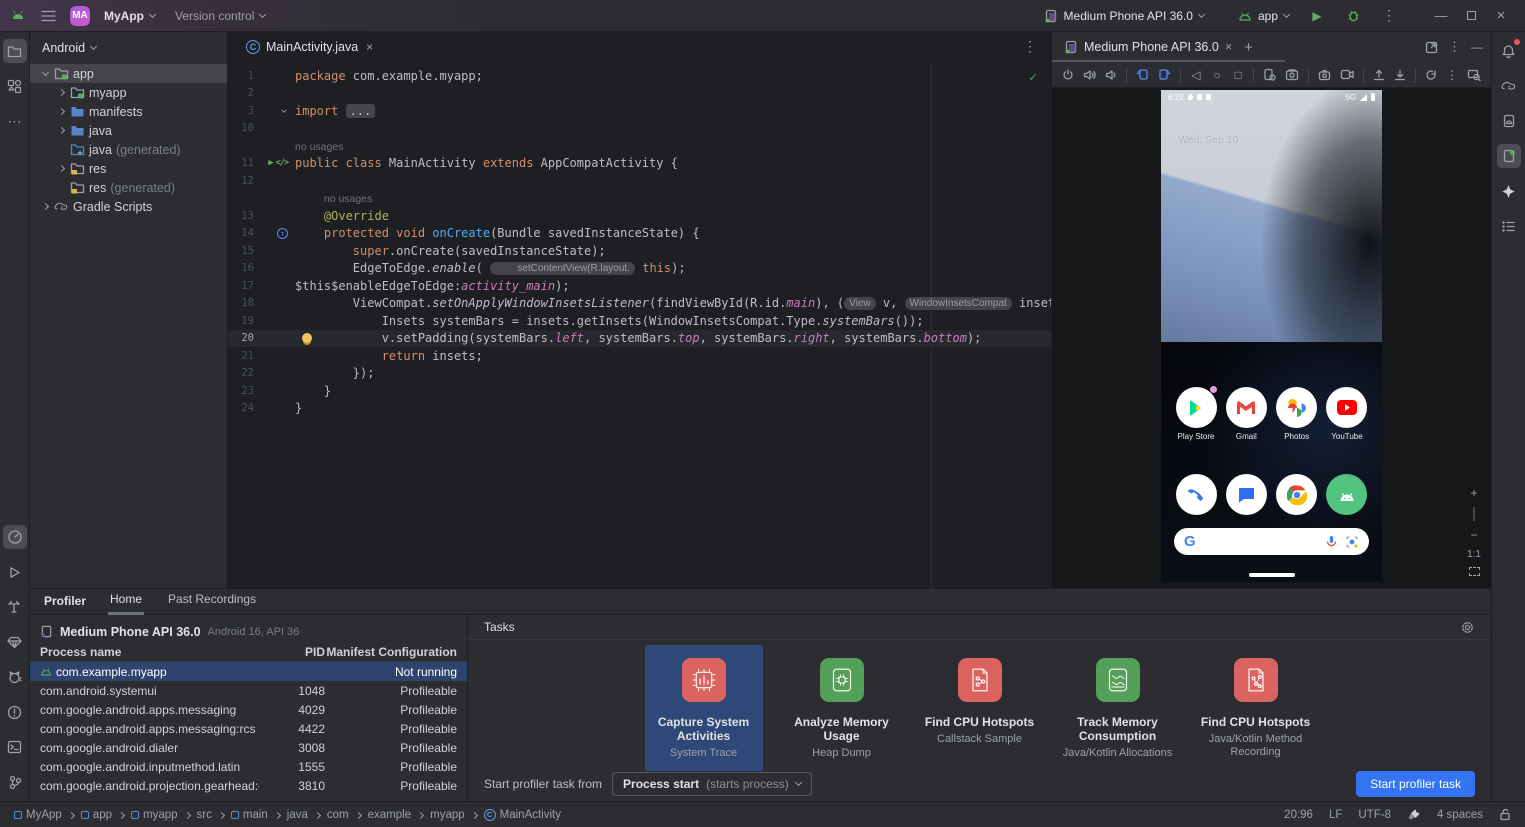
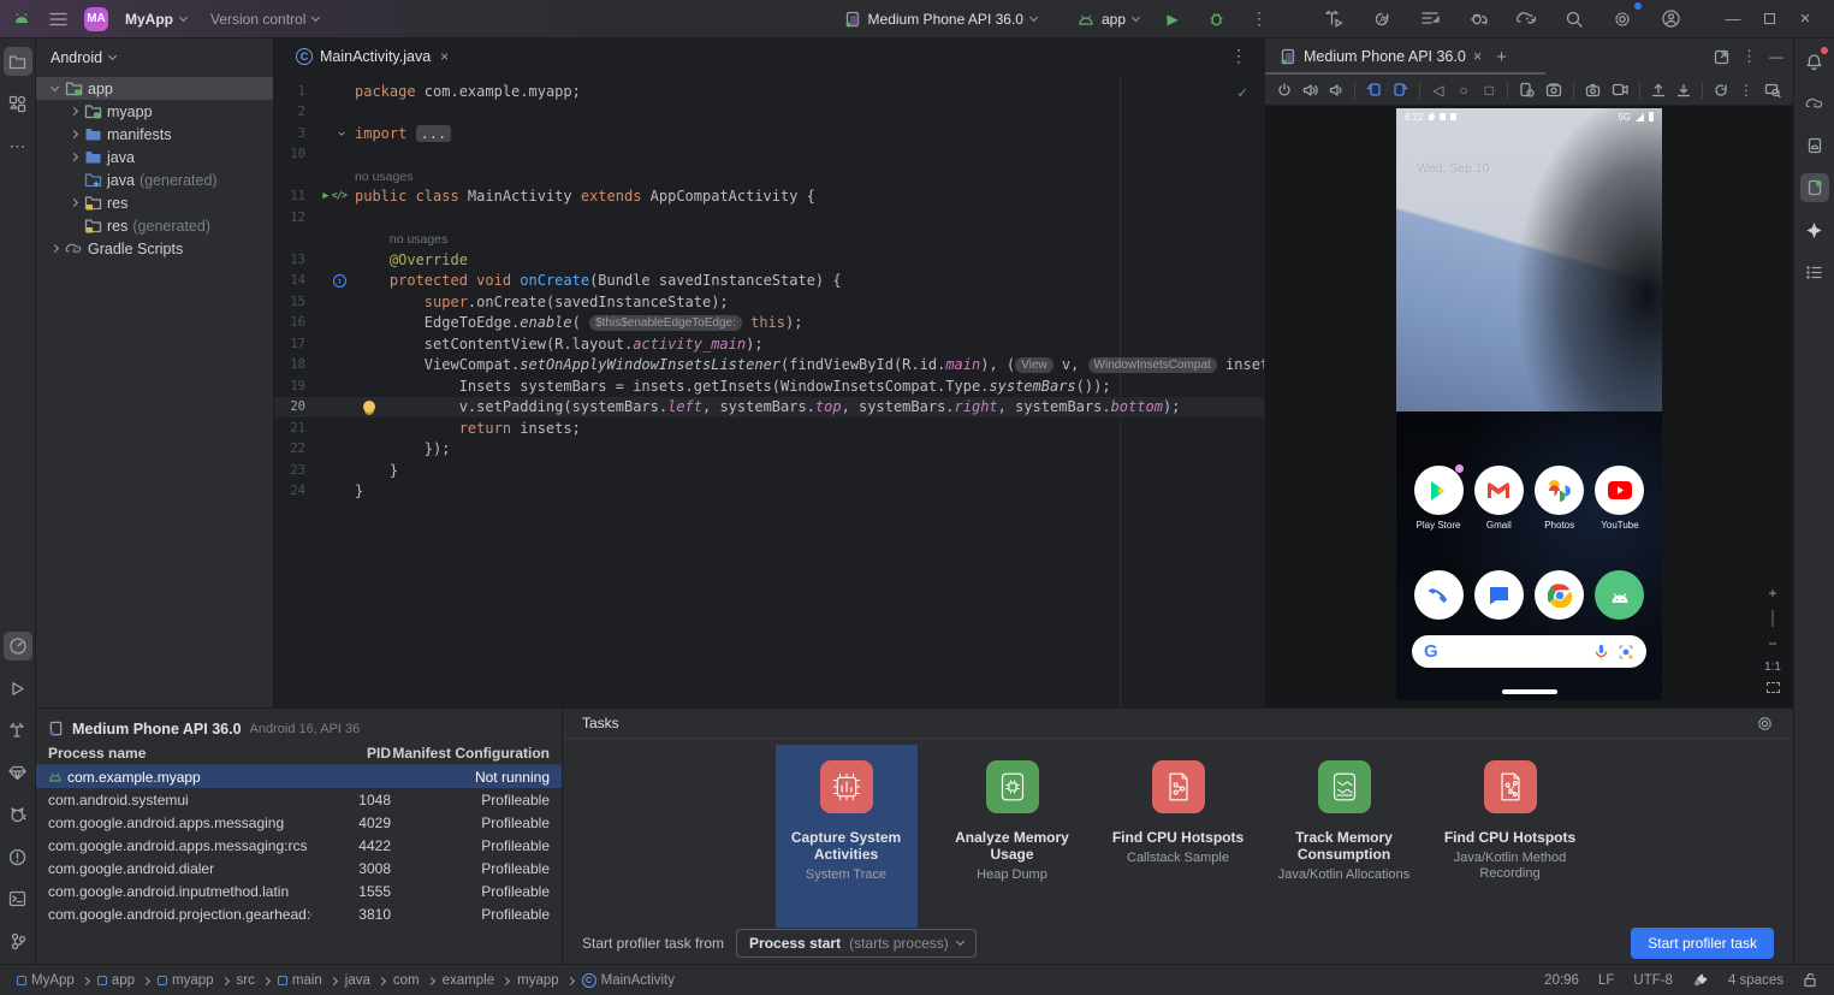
  MA
  MyApp
  Version control
  Medium Phone API 36.0
  app
  ▶
  ⋮
+ A
  —
  ×
  ⋯
  Android
  app
  myapp
  manifests
  java
  java
  (generated)
  res
  res
  (generated)
  Gradle Scripts
  C
  MainActivity.java
  ×
  ⋮
  ✓
  1
  package com.example.myapp;
  2
  3
  import ...
  10
  no usages
  11
  ▶
  </>
  public class MainActivity extends AppCompatActivity {
  12
  no usages
  13
  @Override
  14
  ↑
  protected void onCreate(Bundle savedInstanceState) {
  15
  super.onCreate(savedInstanceState);
  16
- EdgeToEdge.enable( setContentView(R.layout. this);
+ EdgeToEdge.enable( $this$enableEdgeToEdge: this);
  17
- $this$enableEdgeToEdge:activity_main);
+ setContentView(R.layout.activity_main);
  18
  ViewCompat.setOnApplyWindowInsetsListener(findViewById(R.id.main), ( View v, WindowInsetsCompat inse
  19
  Insets systemBars = insets.getInsets(WindowInsetsCompat.Type.systemBars());
  20
  v.setPadding(systemBars.left, systemBars.top, systemBars.right, systemBars.bottom);
  21
  return insets;
  22
  });
  23
  }
  24
  }
  Medium Phone API 36.0
  ×
  +
  ⋮
  —
  ◁
  ○
  □
  ⋮
  6:22
  5G
  Wed, Sep 10
  Play Store
  Gmail
  Photos
  YouTube
  G
  +
  −
  1:1
- Profiler
- Home
- Past Recordings
  Medium Phone API 36.0
  Android 16, API 36
  Process name
  PID
  Manifest Configuration
  com.example.myapp
  Not running
  com.android.systemui
  1048
  Profileable
  com.google.android.apps.messaging
  4029
  Profileable
  com.google.android.apps.messaging:rcs
  4422
  Profileable
  com.google.android.dialer
  3008
  Profileable
  com.google.android.inputmethod.latin
  1555
  Profileable
  com.google.android.projection.gearhead:
  3810
  Profileable
  Tasks
  Capture System Activities
  System Trace
  Analyze Memory Usage
  Heap Dump
  Find CPU Hotspots
  Callstack Sample
  Track Memory Consumption
  Java/Kotlin Allocations
  Find CPU Hotspots
  Java/Kotlin Method Recording
  Start profiler task from
  Process start
  (starts process)
  Start profiler task
  MyApp
  app
  myapp
  src
  main
  java
  com
  example
  myapp
  C
  MainActivity
  20:96
  LF
  UTF-8
  4 spaces
